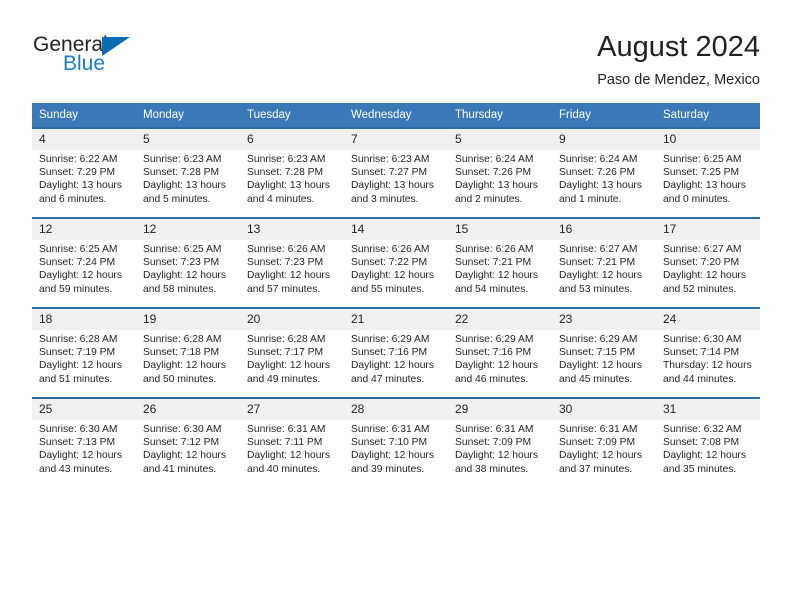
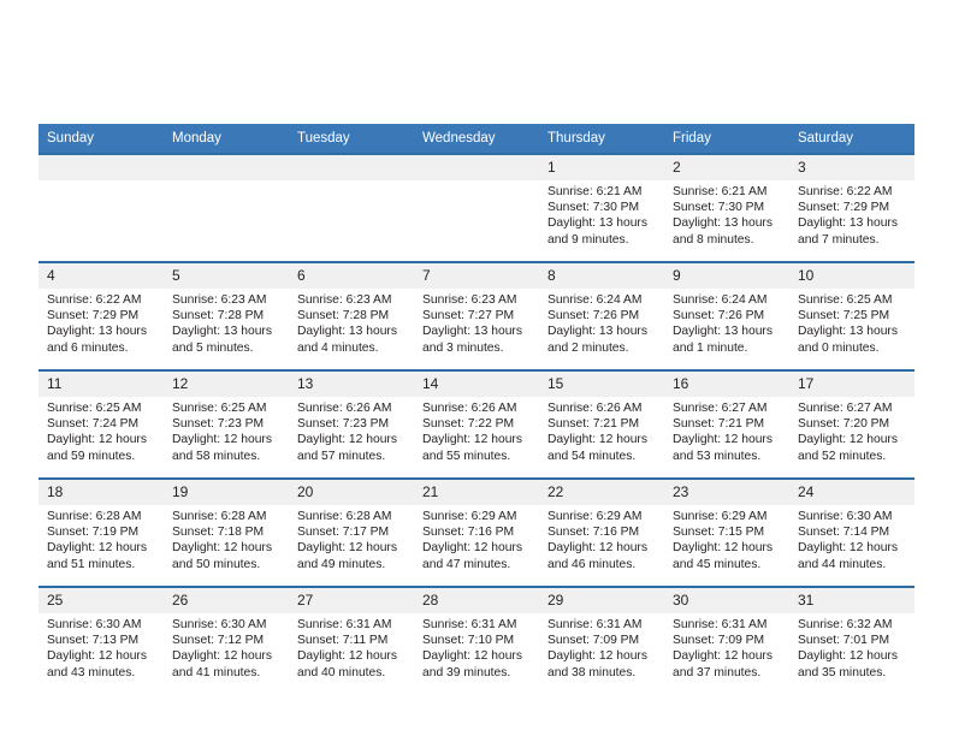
- General
- Blue
- August 2024
- Paso de Mendez, Mexico
  Sunday	Monday	Tuesday	Wednesday	Thursday	Friday	Saturday
+ 				1Sunrise: 6:21 AMSunset: 7:30 PMDaylight: 13 hours and 9 minutes.	2Sunrise: 6:21 AMSunset: 7:30 PMDaylight: 13 hours and 8 minutes.	3Sunrise: 6:22 AMSunset: 7:29 PMDaylight: 13 hours and 7 minutes.
- 4Sunrise: 6:22 AMSunset: 7:29 PMDaylight: 13 hours and 6 minutes.	5Sunrise: 6:23 AMSunset: 7:28 PMDaylight: 13 hours and 5 minutes.	6Sunrise: 6:23 AMSunset: 7:28 PMDaylight: 13 hours and 4 minutes.	7Sunrise: 6:23 AMSunset: 7:27 PMDaylight: 13 hours and 3 minutes.	5Sunrise: 6:24 AMSunset: 7:26 PMDaylight: 13 hours and 2 minutes.	9Sunrise: 6:24 AMSunset: 7:26 PMDaylight: 13 hours and 1 minute.	10Sunrise: 6:25 AMSunset: 7:25 PMDaylight: 13 hours and 0 minutes.
+ 4Sunrise: 6:22 AMSunset: 7:29 PMDaylight: 13 hours and 6 minutes.	5Sunrise: 6:23 AMSunset: 7:28 PMDaylight: 13 hours and 5 minutes.	6Sunrise: 6:23 AMSunset: 7:28 PMDaylight: 13 hours and 4 minutes.	7Sunrise: 6:23 AMSunset: 7:27 PMDaylight: 13 hours and 3 minutes.	8Sunrise: 6:24 AMSunset: 7:26 PMDaylight: 13 hours and 2 minutes.	9Sunrise: 6:24 AMSunset: 7:26 PMDaylight: 13 hours and 1 minute.	10Sunrise: 6:25 AMSunset: 7:25 PMDaylight: 13 hours and 0 minutes.
- 12Sunrise: 6:25 AMSunset: 7:24 PMDaylight: 12 hours and 59 minutes.	12Sunrise: 6:25 AMSunset: 7:23 PMDaylight: 12 hours and 58 minutes.	13Sunrise: 6:26 AMSunset: 7:23 PMDaylight: 12 hours and 57 minutes.	14Sunrise: 6:26 AMSunset: 7:22 PMDaylight: 12 hours and 55 minutes.	15Sunrise: 6:26 AMSunset: 7:21 PMDaylight: 12 hours and 54 minutes.	16Sunrise: 6:27 AMSunset: 7:21 PMDaylight: 12 hours and 53 minutes.	17Sunrise: 6:27 AMSunset: 7:20 PMDaylight: 12 hours and 52 minutes.
+ 11Sunrise: 6:25 AMSunset: 7:24 PMDaylight: 12 hours and 59 minutes.	12Sunrise: 6:25 AMSunset: 7:23 PMDaylight: 12 hours and 58 minutes.	13Sunrise: 6:26 AMSunset: 7:23 PMDaylight: 12 hours and 57 minutes.	14Sunrise: 6:26 AMSunset: 7:22 PMDaylight: 12 hours and 55 minutes.	15Sunrise: 6:26 AMSunset: 7:21 PMDaylight: 12 hours and 54 minutes.	16Sunrise: 6:27 AMSunset: 7:21 PMDaylight: 12 hours and 53 minutes.	17Sunrise: 6:27 AMSunset: 7:20 PMDaylight: 12 hours and 52 minutes.
- 18Sunrise: 6:28 AMSunset: 7:19 PMDaylight: 12 hours and 51 minutes.	19Sunrise: 6:28 AMSunset: 7:18 PMDaylight: 12 hours and 50 minutes.	20Sunrise: 6:28 AMSunset: 7:17 PMDaylight: 12 hours and 49 minutes.	21Sunrise: 6:29 AMSunset: 7:16 PMDaylight: 12 hours and 47 minutes.	22Sunrise: 6:29 AMSunset: 7:16 PMDaylight: 12 hours and 46 minutes.	23Sunrise: 6:29 AMSunset: 7:15 PMDaylight: 12 hours and 45 minutes.	24Sunrise: 6:30 AMSunset: 7:14 PMThursday: 12 hours and 44 minutes.
+ 18Sunrise: 6:28 AMSunset: 7:19 PMDaylight: 12 hours and 51 minutes.	19Sunrise: 6:28 AMSunset: 7:18 PMDaylight: 12 hours and 50 minutes.	20Sunrise: 6:28 AMSunset: 7:17 PMDaylight: 12 hours and 49 minutes.	21Sunrise: 6:29 AMSunset: 7:16 PMDaylight: 12 hours and 47 minutes.	22Sunrise: 6:29 AMSunset: 7:16 PMDaylight: 12 hours and 46 minutes.	23Sunrise: 6:29 AMSunset: 7:15 PMDaylight: 12 hours and 45 minutes.	24Sunrise: 6:30 AMSunset: 7:14 PMDaylight: 12 hours and 44 minutes.
- 25Sunrise: 6:30 AMSunset: 7:13 PMDaylight: 12 hours and 43 minutes.	26Sunrise: 6:30 AMSunset: 7:12 PMDaylight: 12 hours and 41 minutes.	27Sunrise: 6:31 AMSunset: 7:11 PMDaylight: 12 hours and 40 minutes.	28Sunrise: 6:31 AMSunset: 7:10 PMDaylight: 12 hours and 39 minutes.	29Sunrise: 6:31 AMSunset: 7:09 PMDaylight: 12 hours and 38 minutes.	30Sunrise: 6:31 AMSunset: 7:09 PMDaylight: 12 hours and 37 minutes.	31Sunrise: 6:32 AMSunset: 7:08 PMDaylight: 12 hours and 35 minutes.
+ 25Sunrise: 6:30 AMSunset: 7:13 PMDaylight: 12 hours and 43 minutes.	26Sunrise: 6:30 AMSunset: 7:12 PMDaylight: 12 hours and 41 minutes.	27Sunrise: 6:31 AMSunset: 7:11 PMDaylight: 12 hours and 40 minutes.	28Sunrise: 6:31 AMSunset: 7:10 PMDaylight: 12 hours and 39 minutes.	29Sunrise: 6:31 AMSunset: 7:09 PMDaylight: 12 hours and 38 minutes.	30Sunrise: 6:31 AMSunset: 7:09 PMDaylight: 12 hours and 37 minutes.	31Sunrise: 6:32 AMSunset: 7:01 PMDaylight: 12 hours and 35 minutes.
